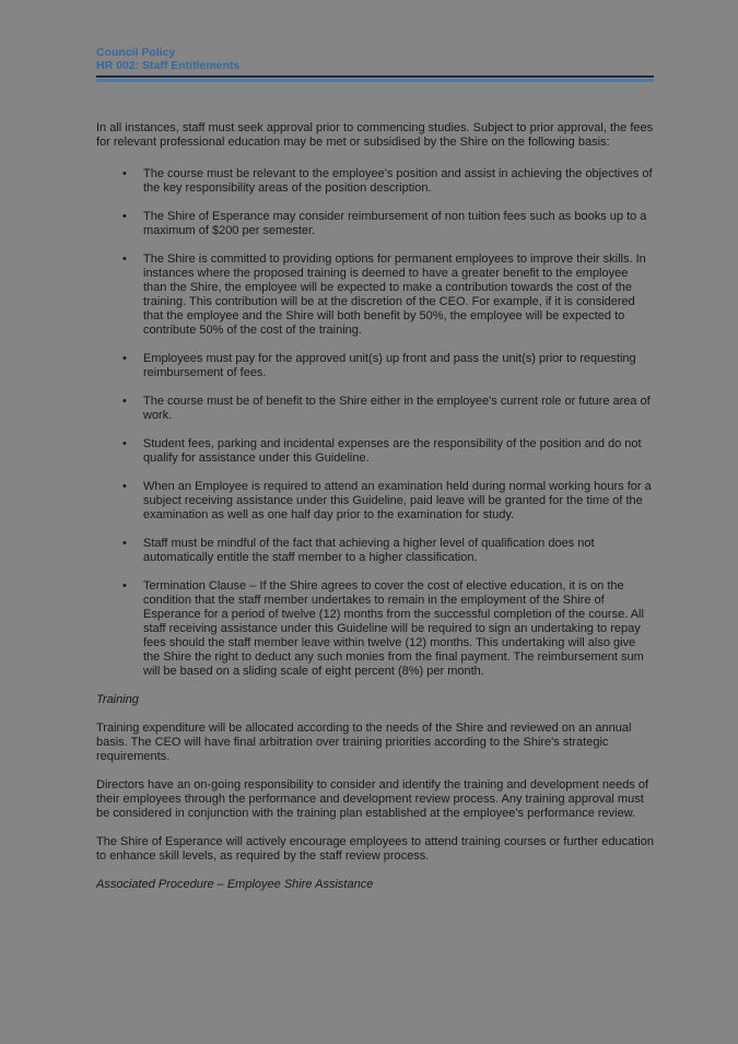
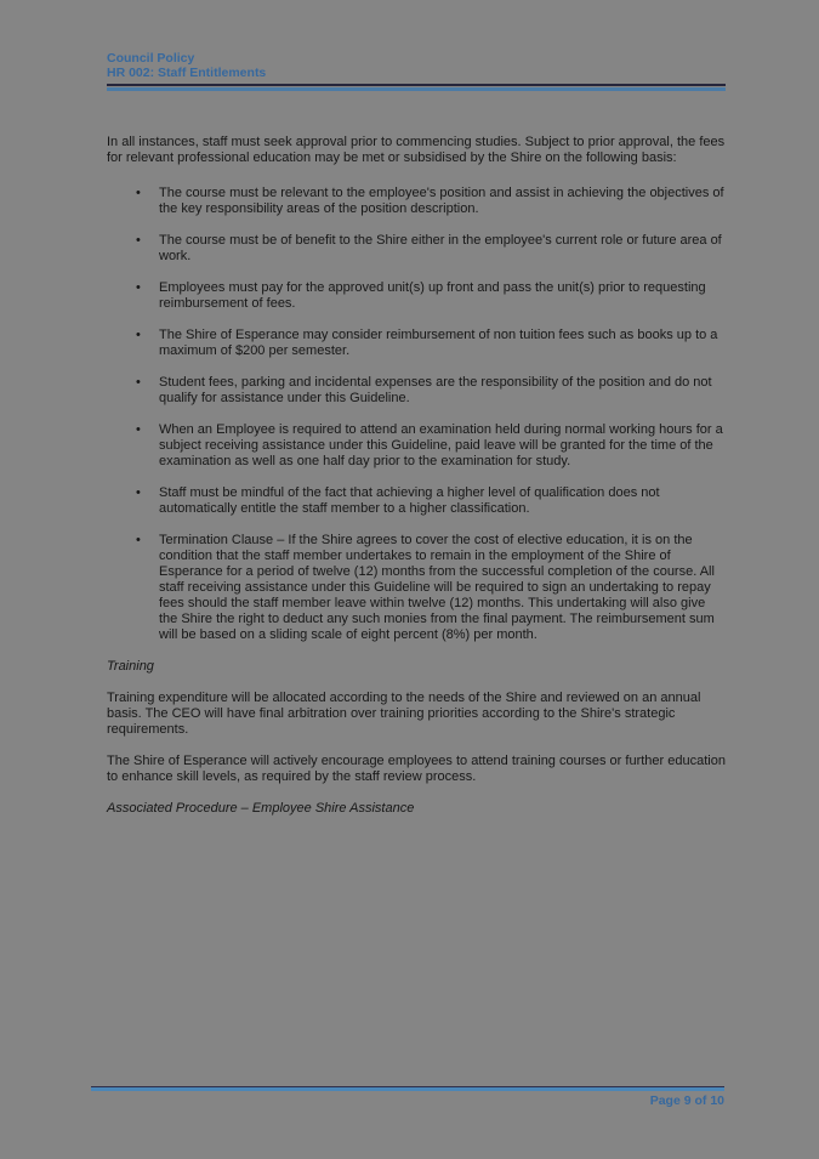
  Council Policy
  HR 002: Staff Entitlements
  In all instances, staff must seek approval prior to commencing studies. Subject to prior approval, the fees for relevant professional education may be met or subsidised by the Shire on the following basis:
  The course must be relevant to the employee's position and assist in achieving the objectives of the key responsibility areas of the position description.
- The Shire of Esperance may consider reimbursement of non tuition fees such as books up to a maximum of $200 per semester.
+ The course must be of benefit to the Shire either in the employee's current role or future area of work.
- The Shire is committed to providing options for permanent employees to improve their skills. In instances where the proposed training is deemed to have a greater benefit to the employee than the Shire, the employee will be expected to make a contribution towards the cost of the training. This contribution will be at the discretion of the CEO. For example, if it is considered that the employee and the Shire will both benefit by 50%, the employee will be expected to contribute 50% of the cost of the training.
  Employees must pay for the approved unit(s) up front and pass the unit(s) prior to requesting reimbursement of fees.
- The course must be of benefit to the Shire either in the employee's current role or future area of work.
+ The Shire of Esperance may consider reimbursement of non tuition fees such as books up to a maximum of $200 per semester.
  Student fees, parking and incidental expenses are the responsibility of the position and do not qualify for assistance under this Guideline.
  When an Employee is required to attend an examination held during normal working hours for a subject receiving assistance under this Guideline, paid leave will be granted for the time of the examination as well as one half day prior to the examination for study.
  Staff must be mindful of the fact that achieving a higher level of qualification does not automatically entitle the staff member to a higher classification.
  Termination Clause – If the Shire agrees to cover the cost of elective education, it is on the condition that the staff member undertakes to remain in the employment of the Shire of Esperance for a period of twelve (12) months from the successful completion of the course. All staff receiving assistance under this Guideline will be required to sign an undertaking to repay fees should the staff member leave within twelve (12) months. This undertaking will also give the Shire the right to deduct any such monies from the final payment. The reimbursement sum will be based on a sliding scale of eight percent (8%) per month.
  Training
  Training expenditure will be allocated according to the needs of the Shire and reviewed on an annual basis. The CEO will have final arbitration over training priorities according to the Shire's strategic requirements.
- Directors have an on-going responsibility to consider and identify the training and development needs of their employees through the performance and development review process. Any training approval must be considered in conjunction with the training plan established at the employee's performance review.
  The Shire of Esperance will actively encourage employees to attend training courses or further education to enhance skill levels, as required by the staff review process.
  Associated Procedure – Employee Shire Assistance
+ Page 9 of 10
